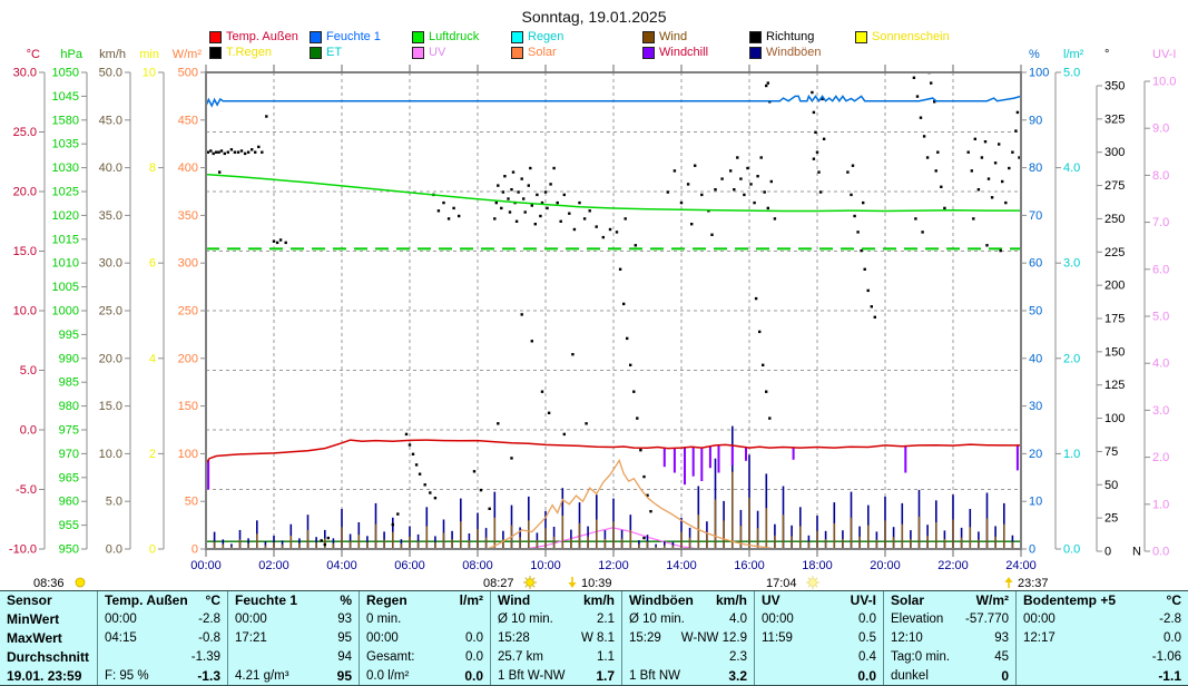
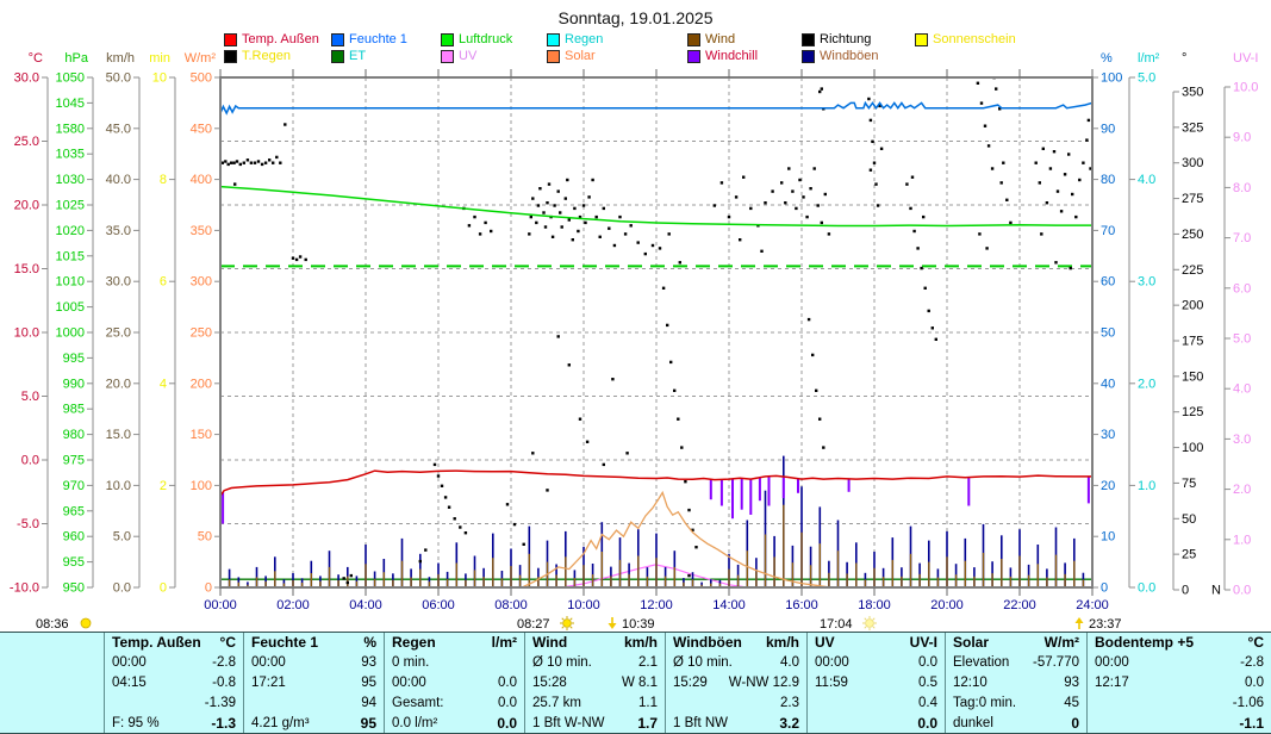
  Sonntag, 19.01.2025
  Temp. Außen
  Feuchte 1
  Luftdruck
  Regen
  Wind
  Richtung
  Sonnenschein
  T.Regen
  ET
  UV
  Solar
  Windchill
  Windböen
  30.0
  25.0
  20.0
  15.0
  10.0
  5.0
  0.0
  -5.0
  -10.0
  °C
  1050
  1045
  1580
  1035
  1030
  1025
  1020
  1015
  1010
  1005
  1000
  995
  990
  985
  980
  975
  970
  965
  960
  955
  950
  hPa
  50.0
  45.0
  40.0
  35.0
  30.0
  25.0
  20.0
  15.0
  10.0
  5.0
  0.0
  km/h
  10
  8
  6
  4
  2
  0
  min
  500
  450
  400
  350
  300
  250
  200
  150
  100
  50
  0
  W/m²
  100
  90
  80
  70
  60
  50
  40
  30
  20
  10
  0
  %
  5.0
  4.0
  3.0
  2.0
  1.0
  0.0
  l/m²
  350
  325
  300
  275
  250
  225
  200
  175
  150
  125
  100
  75
  50
  25
  0
  °
  N
  10.0
  9.0
  8.0
  7.0
  6.0
  5.0
  4.0
  3.0
  2.0
  1.0
  0.0
  UV-I
  00:00
  02:00
  04:00
  06:00
  08:00
  10:00
  12:00
  14:00
  16:00
  18:00
  20:00
  22:00
  24:00
  08:36
  08:27
  10:39
  17:04
  23:37
- Sensor
- MinWert
- MaxWert
- Durchschnitt
- 19.01. 23:59
  Temp. Außen
  °C
  00:00
  -2.8
  04:15
  -0.8
  -1.39
  F: 95 %
  -1.3
  Feuchte 1
  %
  00:00
  93
  17:21
  95
  94
  4.21 g/m³
  95
  Regen
  l/m²
  0 min.
  00:00
  0.0
  Gesamt:
  0.0
  0.0 l/m²
  0.0
  Wind
  km/h
  Ø 10 min.
  2.1
  15:28
  W 8.1
  25.7 km
  1.1
  1 Bft W-NW
  1.7
  Windböen
  km/h
  Ø 10 min.
  4.0
  15:29
  W-NW 12.9
  2.3
  1 Bft NW
  3.2
  UV
  UV-I
  00:00
  0.0
  11:59
  0.5
  0.4
  0.0
  Solar
  W/m²
  Elevation
  -57.770
  12:10
  93
  Tag:0 min.
  45
  dunkel
  0
  Bodentemp +5
  °C
  00:00
  -2.8
  12:17
  0.0
  -1.06
  -1.1
